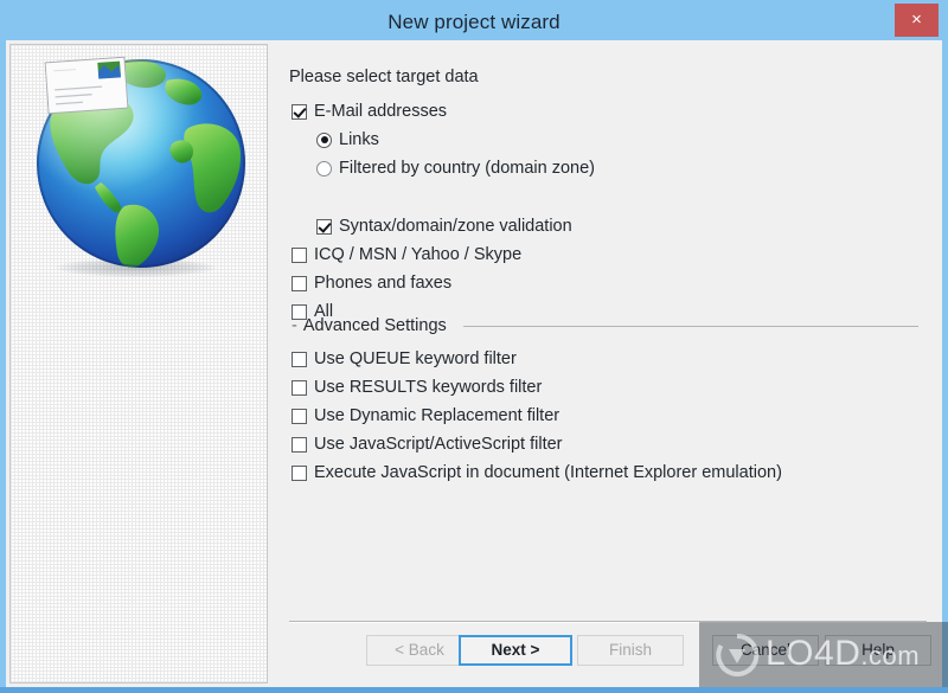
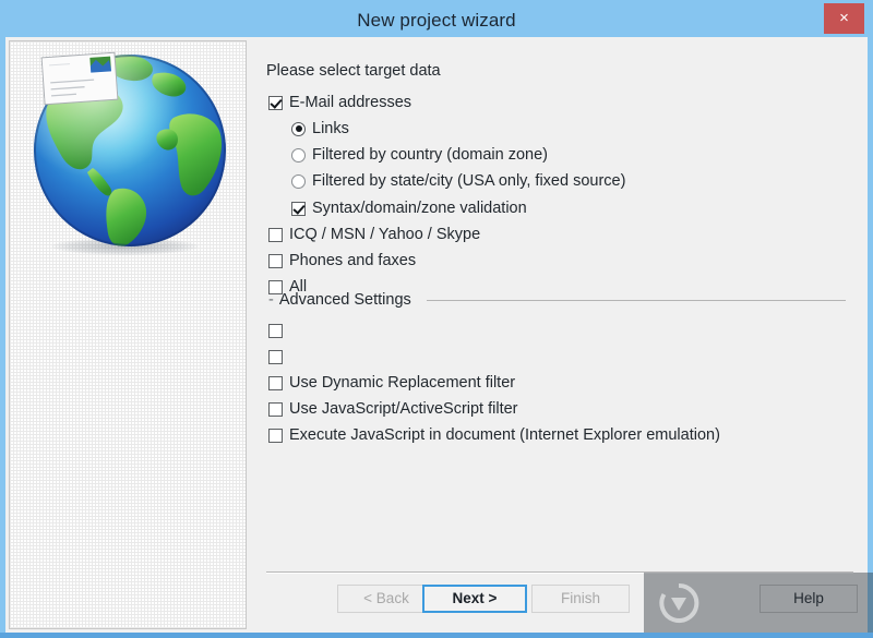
  New project wizard
  ×
  Please select target data
  E-Mail addresses
  Links
  Filtered by country (domain zone)
+ Filtered by state/city (USA only, fixed source)
  Syntax/domain/zone validation
  ICQ / MSN / Yahoo / Skype
  Phones and faxes
  All
  -
  Advanced Settings
- Use QUEUE keyword filter
- Use RESULTS keywords filter
  Use Dynamic Replacement filter
  Use JavaScript/ActiveScript filter
  Execute JavaScript in document (Internet Explorer emulation)
  < Back
  Next >
  Finish
- Cancel
  Help
- LO4D.com
